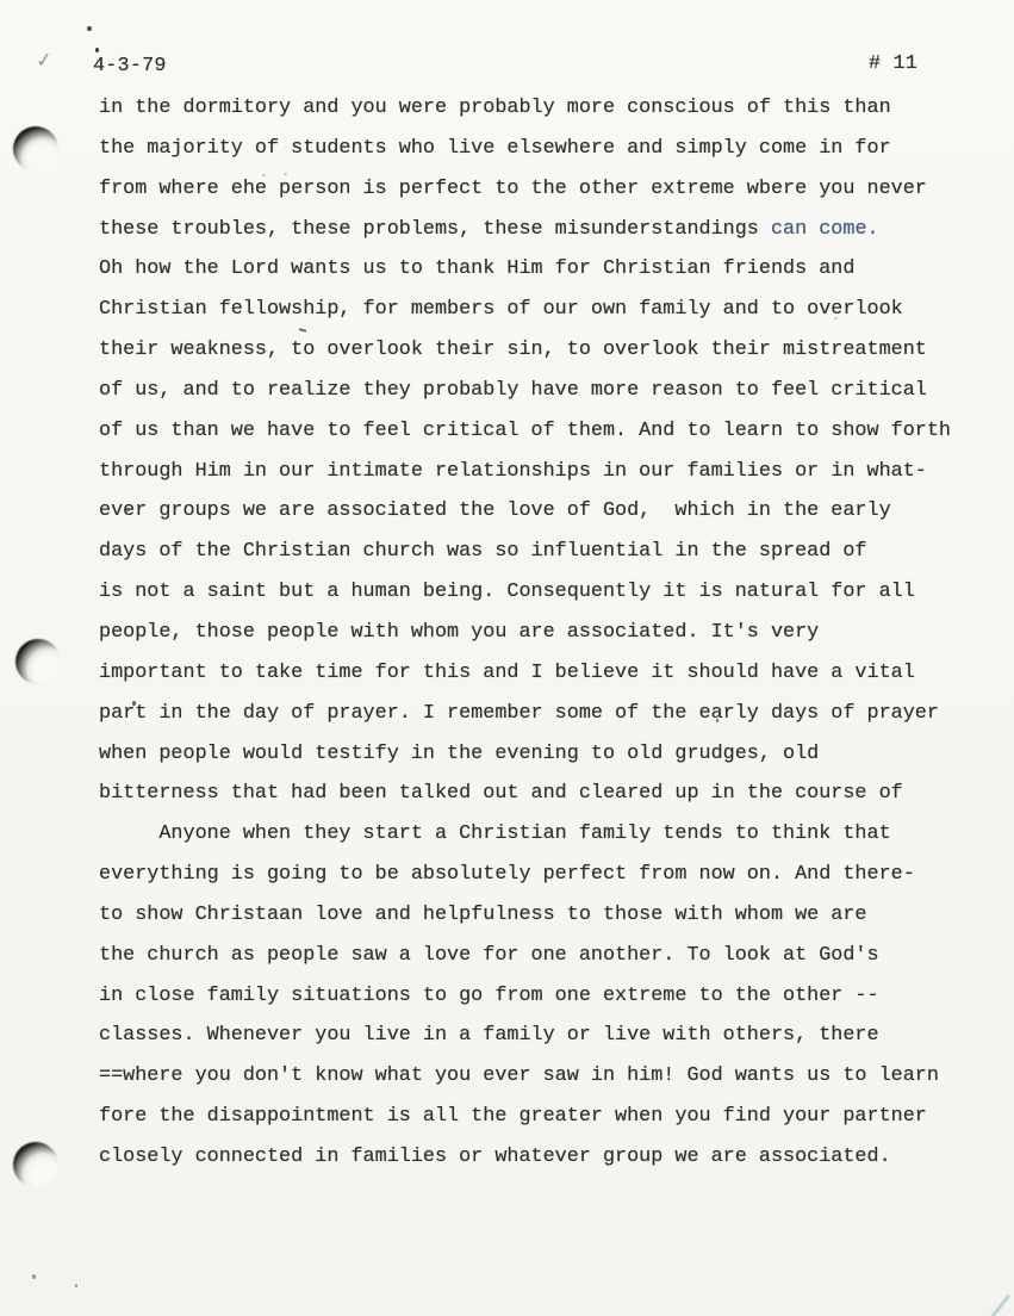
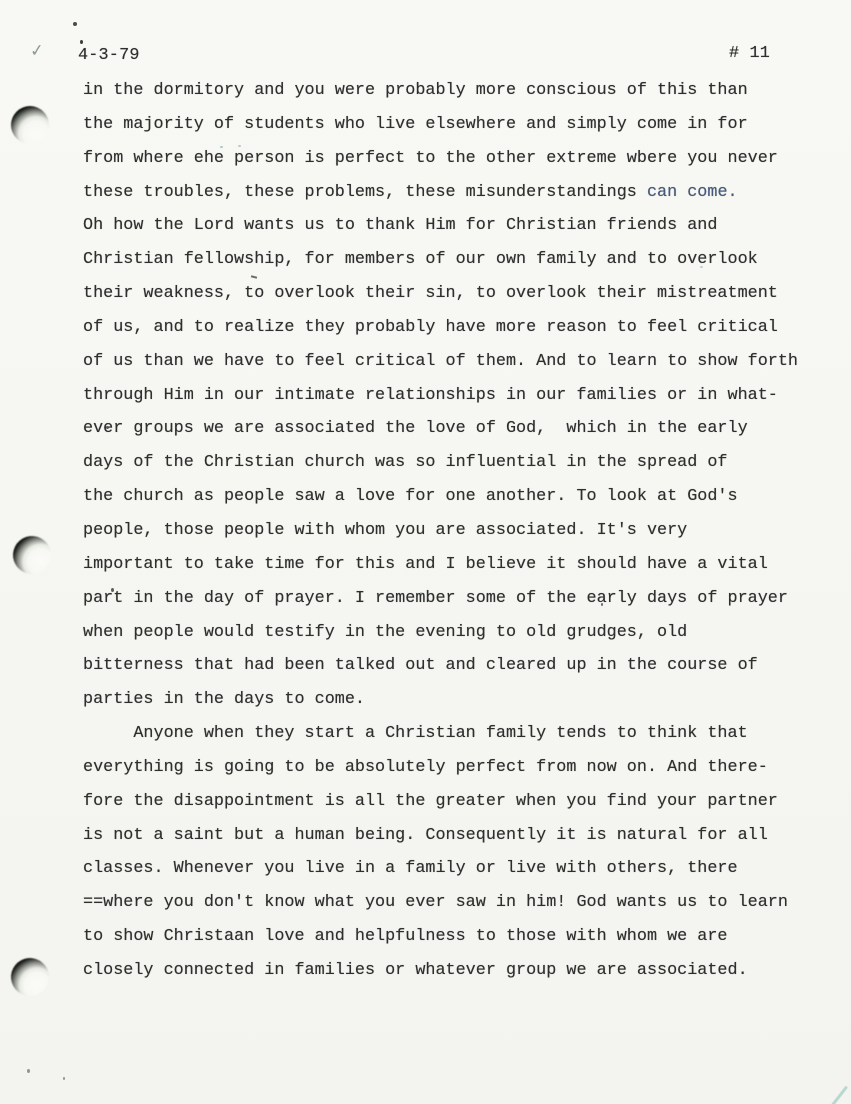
  4-3-79
  # 11
  in the dormitory and you were probably more conscious of this than
  the majority of students who live elsewhere and simply come in for
  from where ehe person is perfect to the other extreme wbere you never
  these troubles, these problems, these misunderstandings can come.
  Oh how the Lord wants us to thank Him for Christian friends and
  Christian fellowship, for members of our own family and to overlook
  their weakness, to overlook their sin, to overlook their mistreatment
  of us, and to realize they probably have more reason to feel critical
  of us than we have to feel critical of them. And to learn to show forth
  through Him in our intimate relationships in our families or in what-
  ever groups we are associated the love of God, which in the early
  days of the Christian church was so influential in the spread of
- is not a saint but a human being. Consequently it is natural for all
+ the church as people saw a love for one another. To look at God's
  people, those people with whom you are associated. It's very
  important to take time for this and I believe it should have a vital
  part in the day of prayer. I remember some of the early days of prayer
  when people would testify in the evening to old grudges, old
  bitterness that had been talked out and cleared up in the course of
+ parties in the days to come.
  Anyone when they start a Christian family tends to think that
  everything is going to be absolutely perfect from now on. And there-
- to show Christaan love and helpfulness to those with whom we are
+ fore the disappointment is all the greater when you find your partner
- the church as people saw a love for one another. To look at God's
+ is not a saint but a human being. Consequently it is natural for all
- in close family situations to go from one extreme to the other --
  classes. Whenever you live in a family or live with others, there
  ==where you don't know what you ever saw in him! God wants us to learn
- fore the disappointment is all the greater when you find your partner
+ to show Christaan love and helpfulness to those with whom we are
  closely connected in families or whatever group we are associated.
